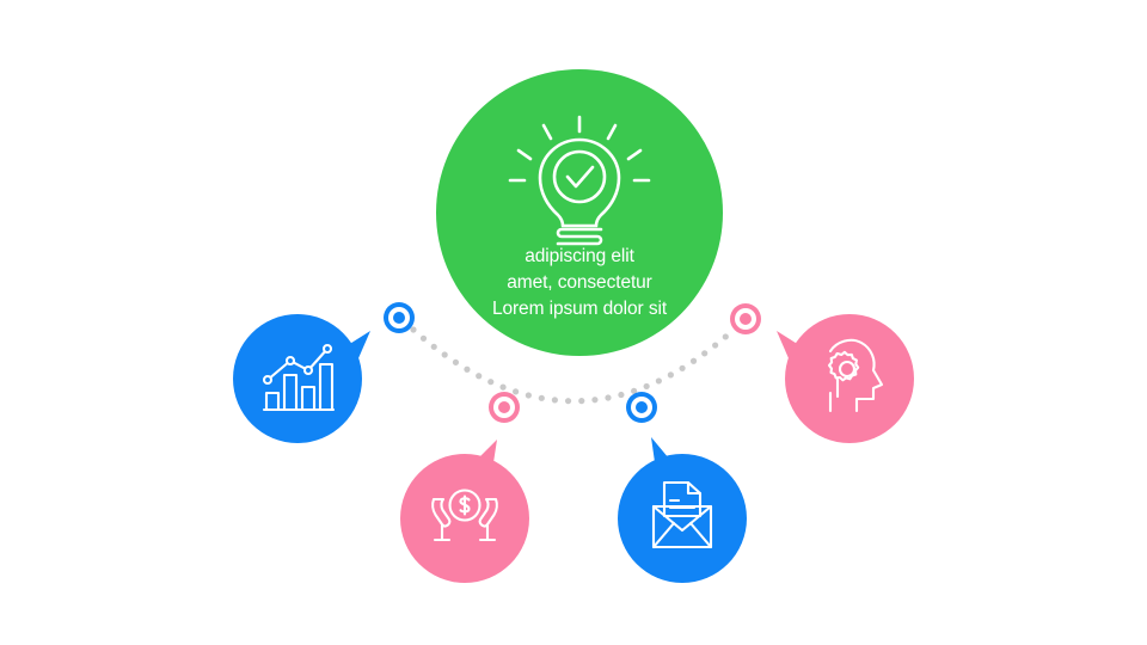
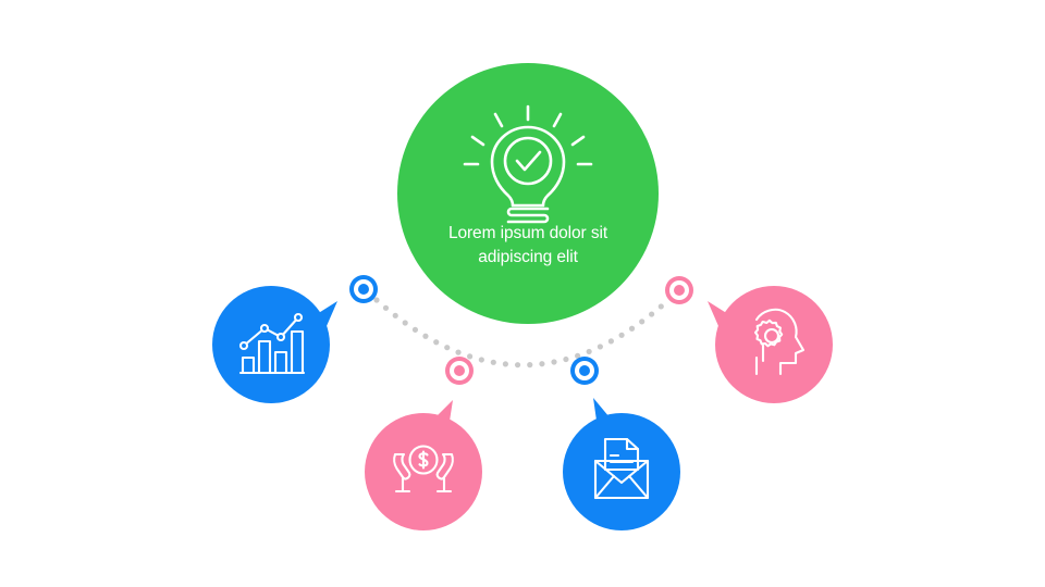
- adipiscing elit
+ Lorem ipsum dolor sit
- amet, consectetur
- Lorem ipsum dolor sit
+ adipiscing elit
